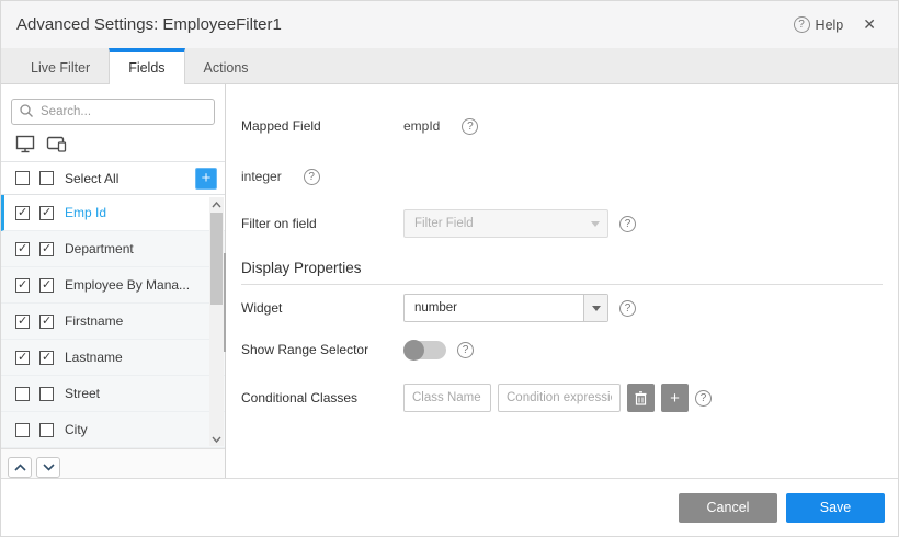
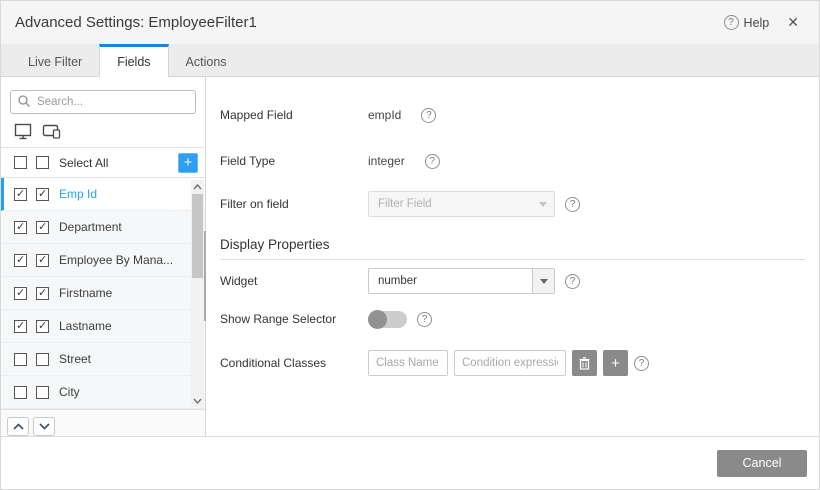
  Advanced Settings: EmployeeFilter1
  ?
  Help
  ✕
  Live Filter
  Fields
  Actions
  Search...
  Select All
  +
  Emp Id
  Department
  Employee By Mana...
  Firstname
  Lastname
  Street
  City
  Mapped Field
  empId
  ?
+ Field Type
  integer
  ?
  Filter on field
  Filter Field
  ?
  Display Properties
  Widget
  number
  ?
  Show Range Selector
  ?
  Conditional Classes
  Class Name
  Condition expressi
  +
  ?
  Cancel
- Save
